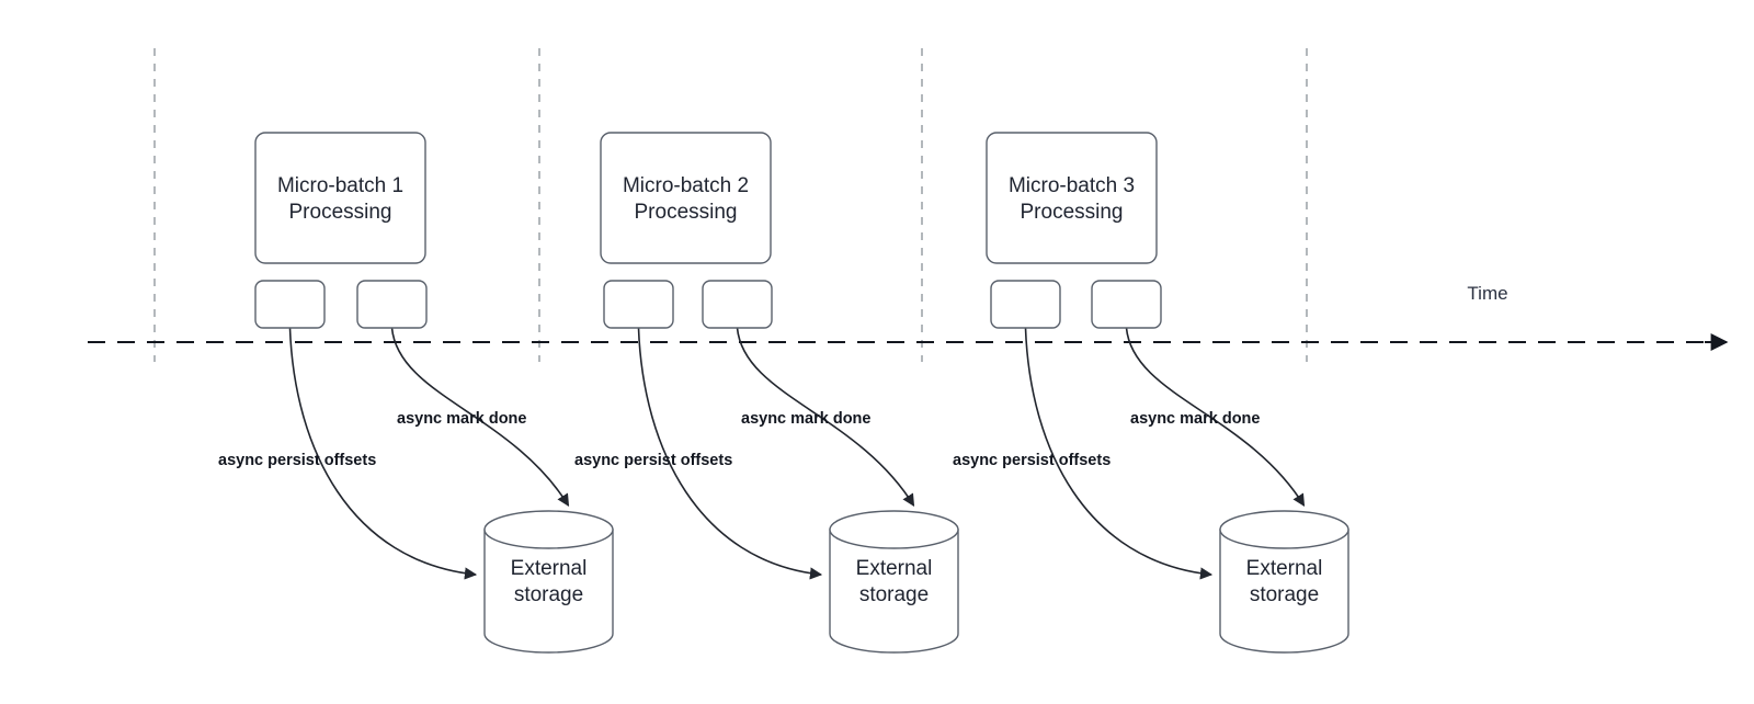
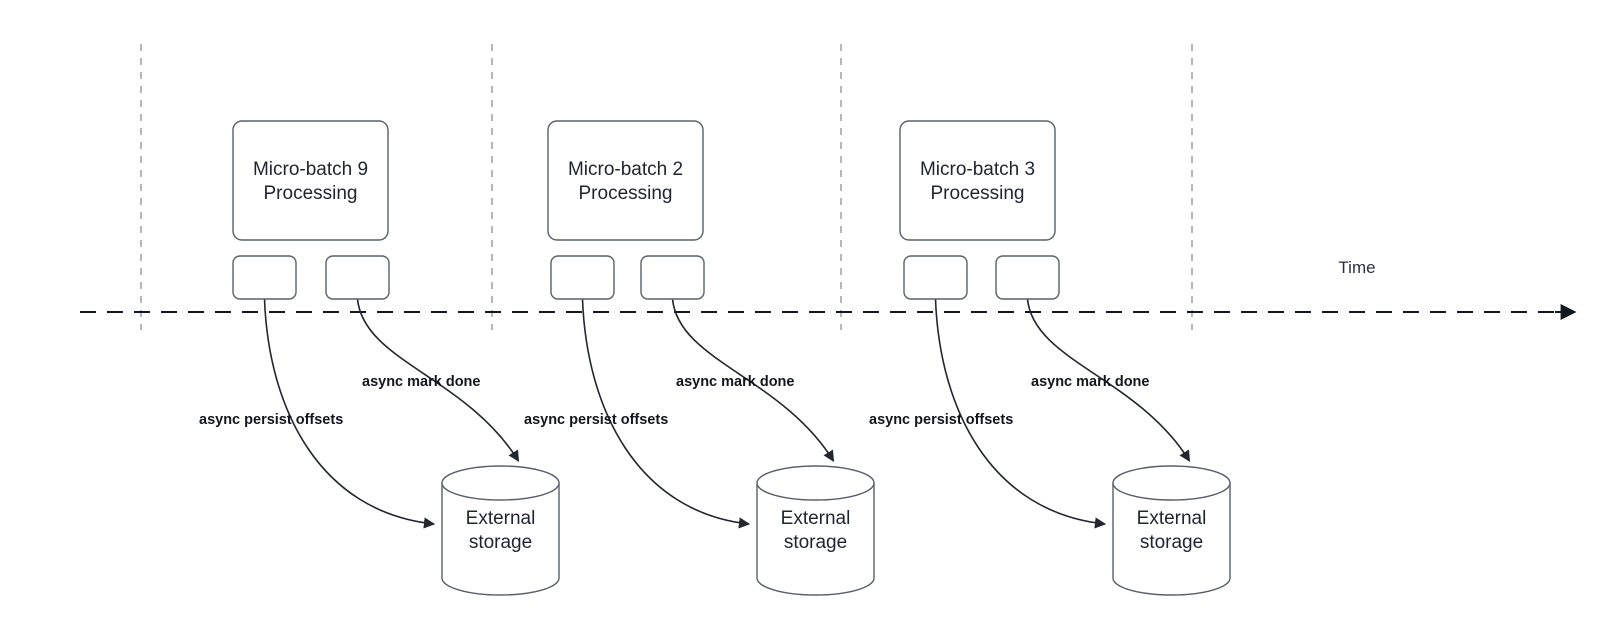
- Micro-batch 1
+ Micro-batch 9
  Processing
  External
  storage
  async persist offsets
  async mark done
  Micro-batch 2
  Processing
  External
  storage
  async persist offsets
  async mark done
  Micro-batch 3
  Processing
  External
  storage
  async persist offsets
  async mark done
  Time
